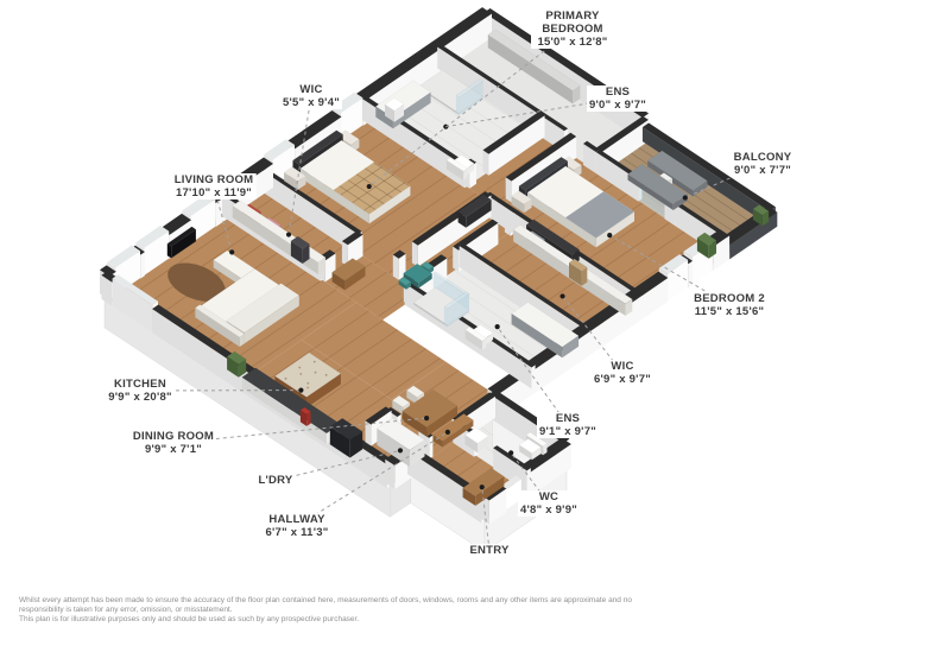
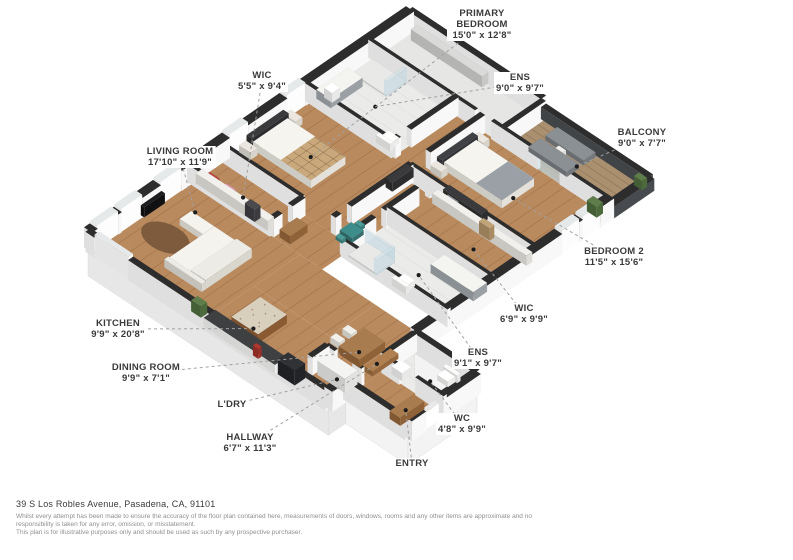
  LIVING ROOM
  17'10" x 11'9"
  KITCHEN
  9'9" x 20'8"
  DINING ROOM
  9'9" x 7'1"
  L'DRY
  HALLWAY
  6'7" x 11'3"
  ENTRY
  WC
  4'8" x 9'9"
  ENS
  9'1" x 9'7"
  WIC
- 6'9" x 9'7"
+ 6'9" x 9'9"
  BEDROOM 2
  11'5" x 15'6"
  BALCONY
  9'0" x 7'7"
  ENS
  9'0" x 9'7"
  PRIMARY BEDROOM
  15'0" x 12'8"
  WIC
  5'5" x 9'4"
+ 39 S Los Robles Avenue, Pasadena, CA, 91101
